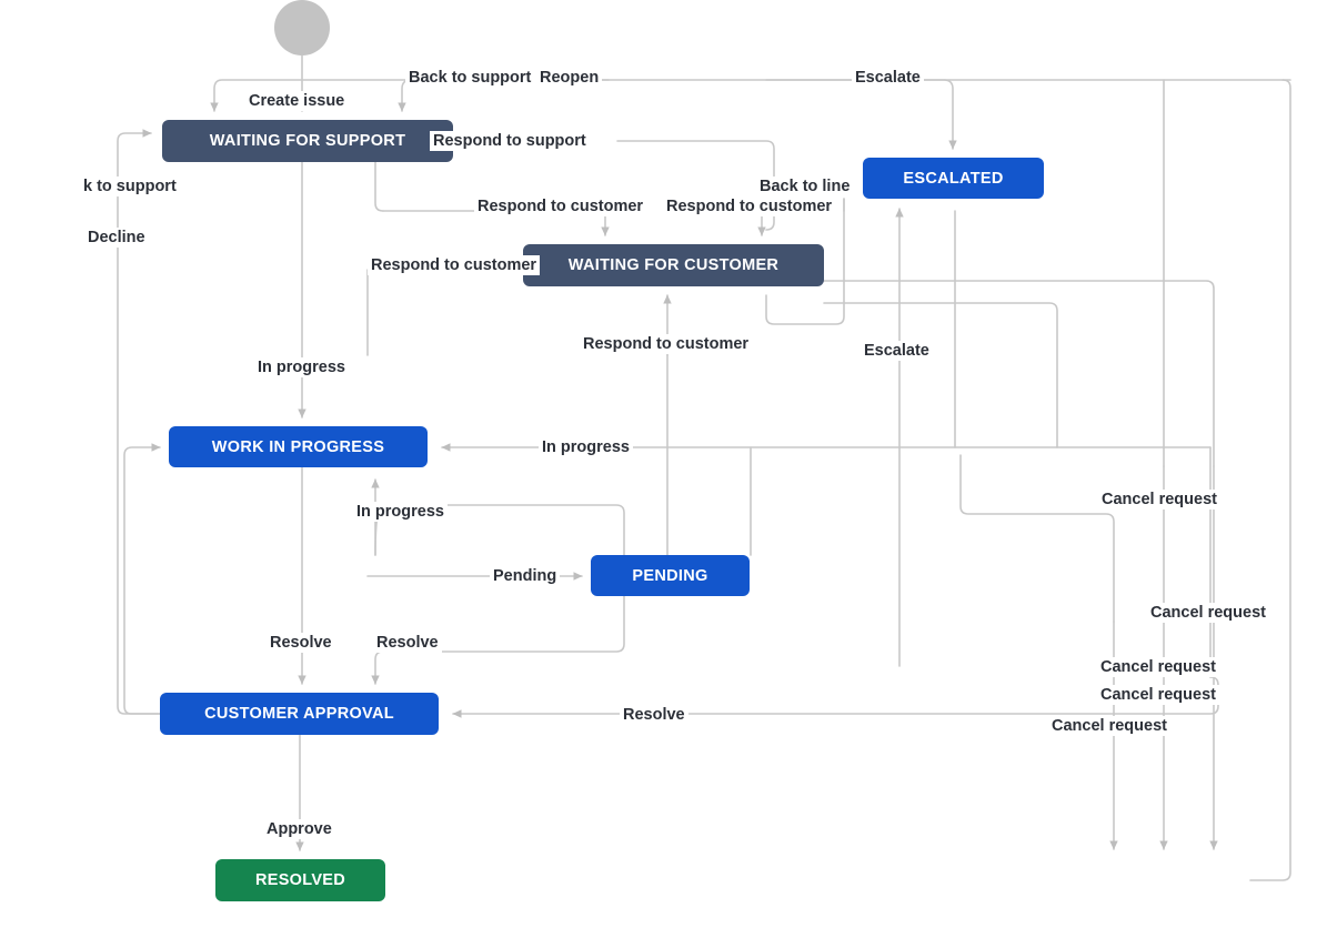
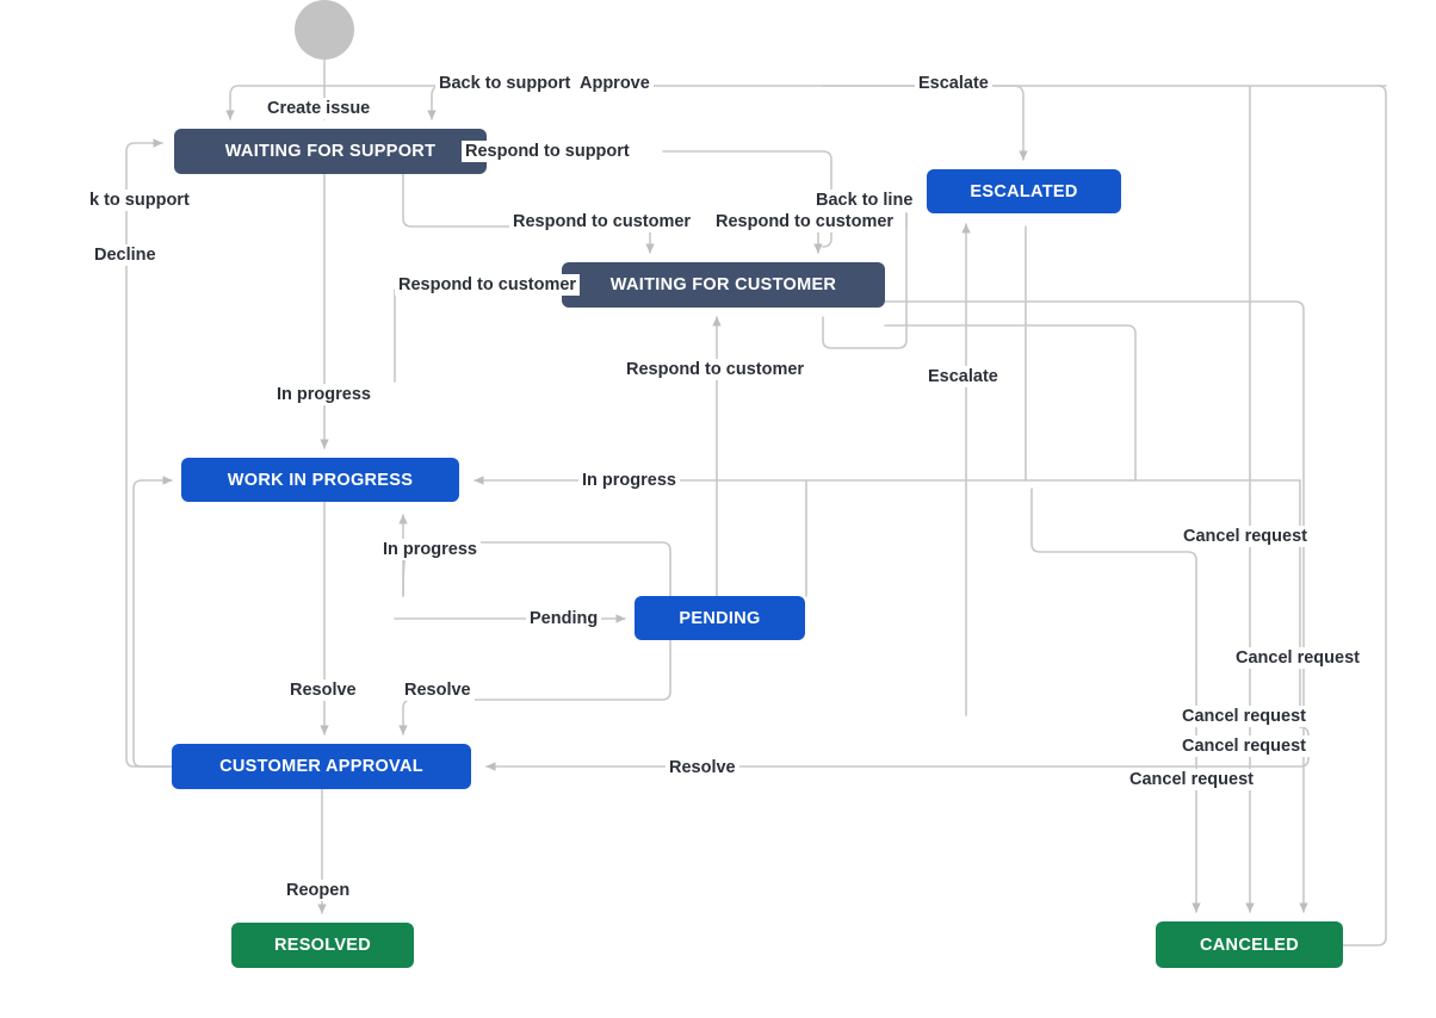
  WAITING FOR SUPPORT
  ESCALATED
  WAITING FOR CUSTOMER
  WORK IN PROGRESS
  PENDING
  CUSTOMER APPROVAL
  RESOLVED
+ CANCELED
  Create issue
  Back to support
- Reopen
+ Approve
  Escalate
  Respond to support
  k to support
  Back to line
  Respond to customer
  Respond to customer
  Decline
  Respond to customer
  Respond to customer
  Escalate
  In progress
  In progress
  In progress
  Cancel request
  Pending
  Cancel request
  Resolve
  Resolve
  Cancel request
  Cancel request
  Resolve
  Cancel request
- Approve
+ Reopen
